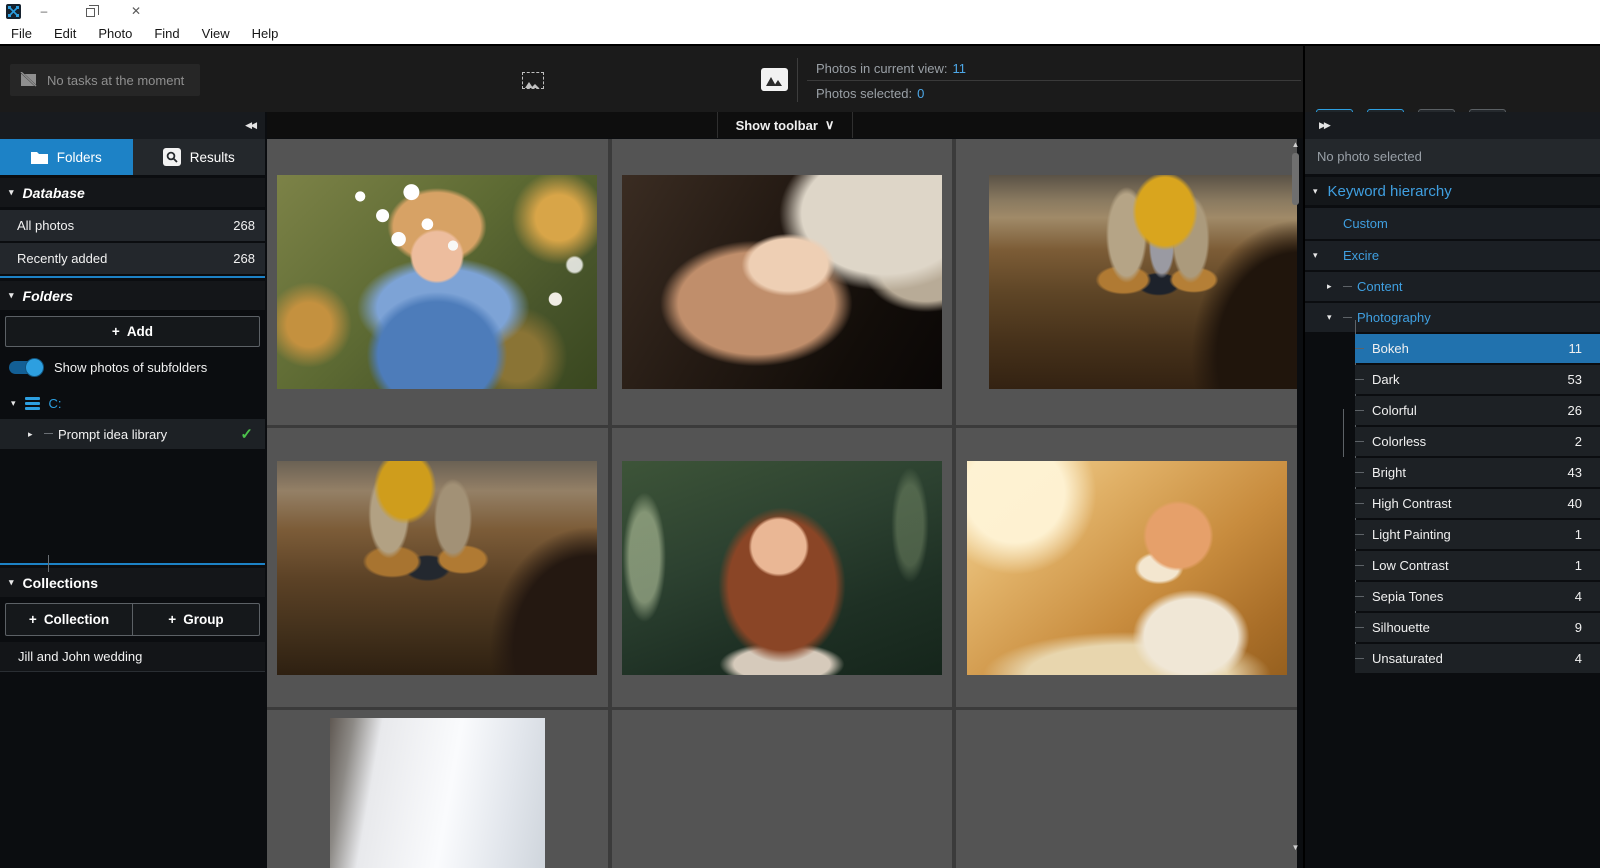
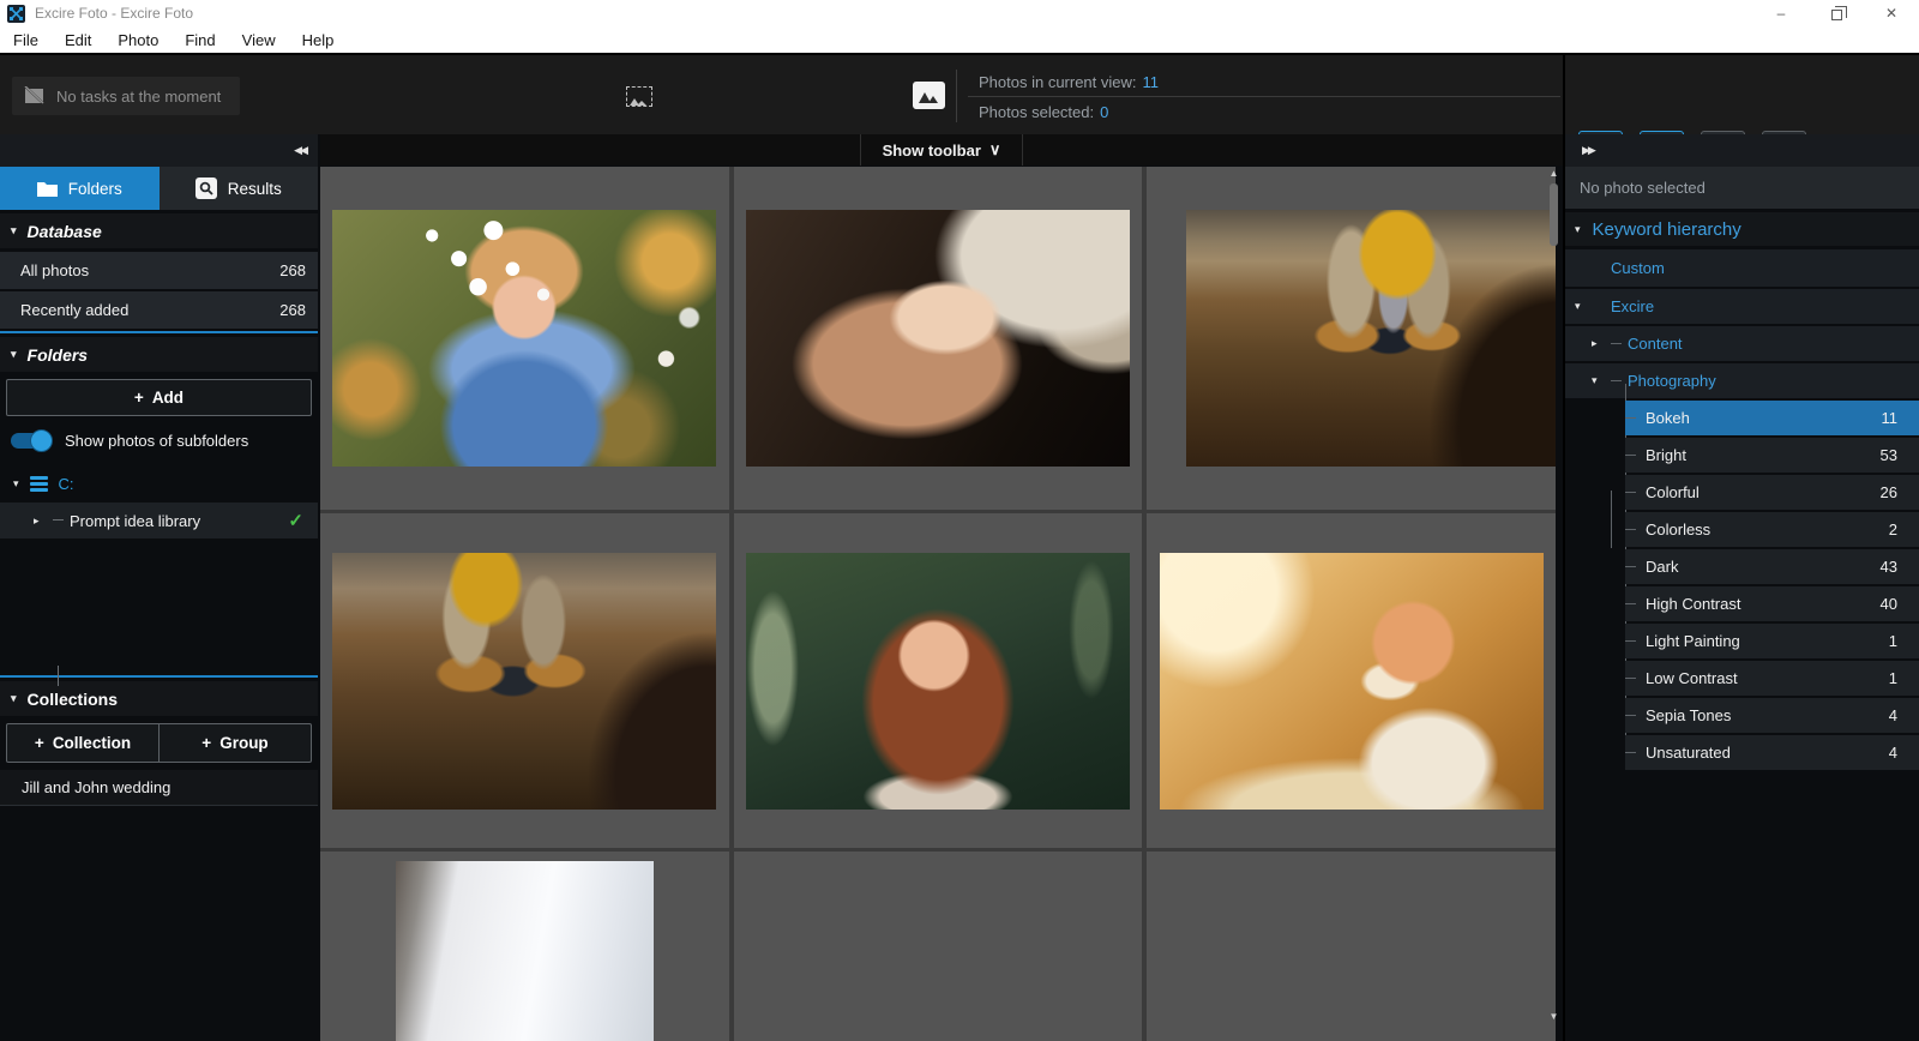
+ Excire Foto - Excire Foto
  –
  ✕
  File
  Edit
  Photo
  Find
  View
  Help
  No tasks at the moment
  Photos in current view:
  11
  Photos selected:
  0
  ◀◀
  Show toolbar
  ∨
  ▶▶
  Folders
  Results
  ▾
  Database
  All photos
  268
  Recently added
  268
  ▾
  Folders
  +
  Add
  Show photos of subfolders
  ▾
  C:
  ▸
  Prompt idea library
  ✓
  ▾
  Collections
  +
  Collection
  +
  Group
  Jill and John wedding
  ▲
  ▼
  No photo selected
  ▾
  Keyword hierarchy
  Custom
  ▾
  Excire
  ▸
  Content
  ▾
  Photography
  Bokeh
  11
- Dark
+ Bright
  53
  Colorful
  26
  Colorless
  2
- Bright
+ Dark
  43
  High Contrast
  40
  Light Painting
  1
  Low Contrast
  1
  Sepia Tones
  4
- Silhouette
- 9
  Unsaturated
  4
